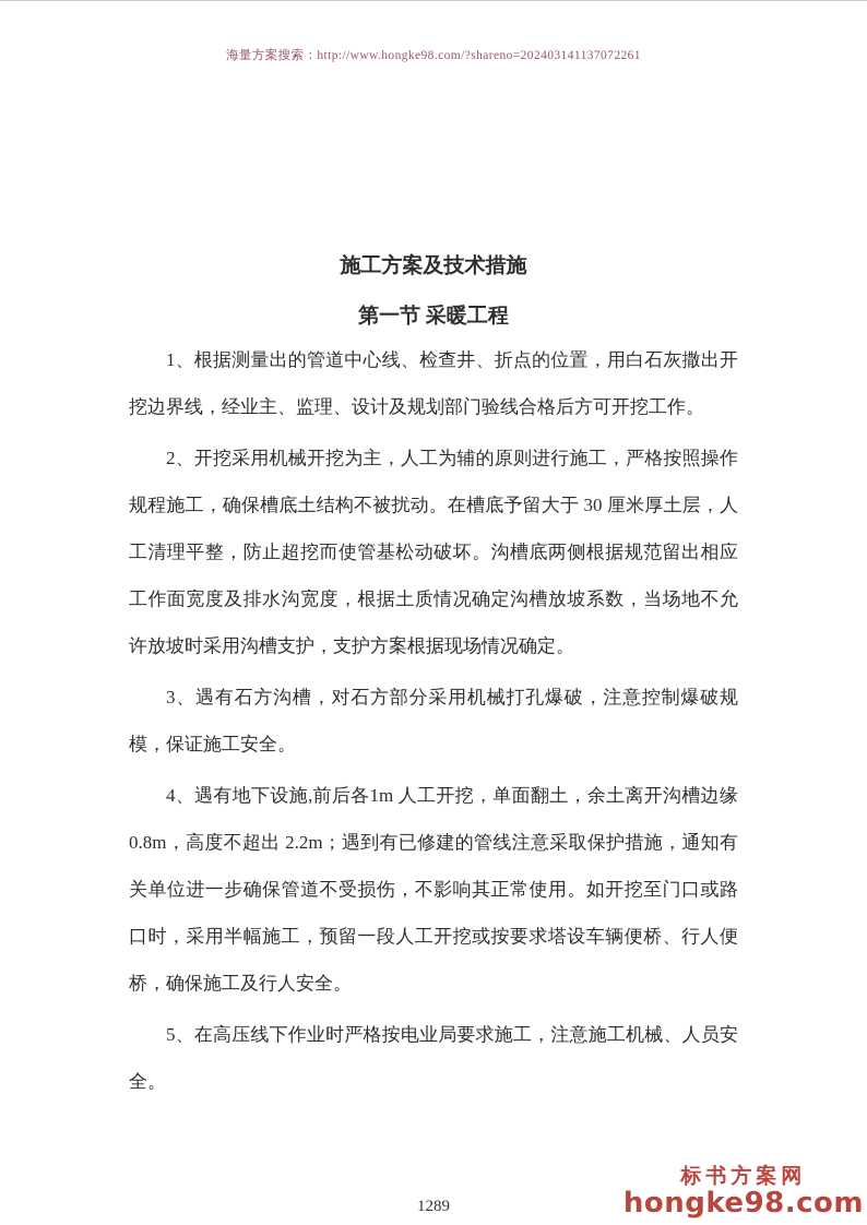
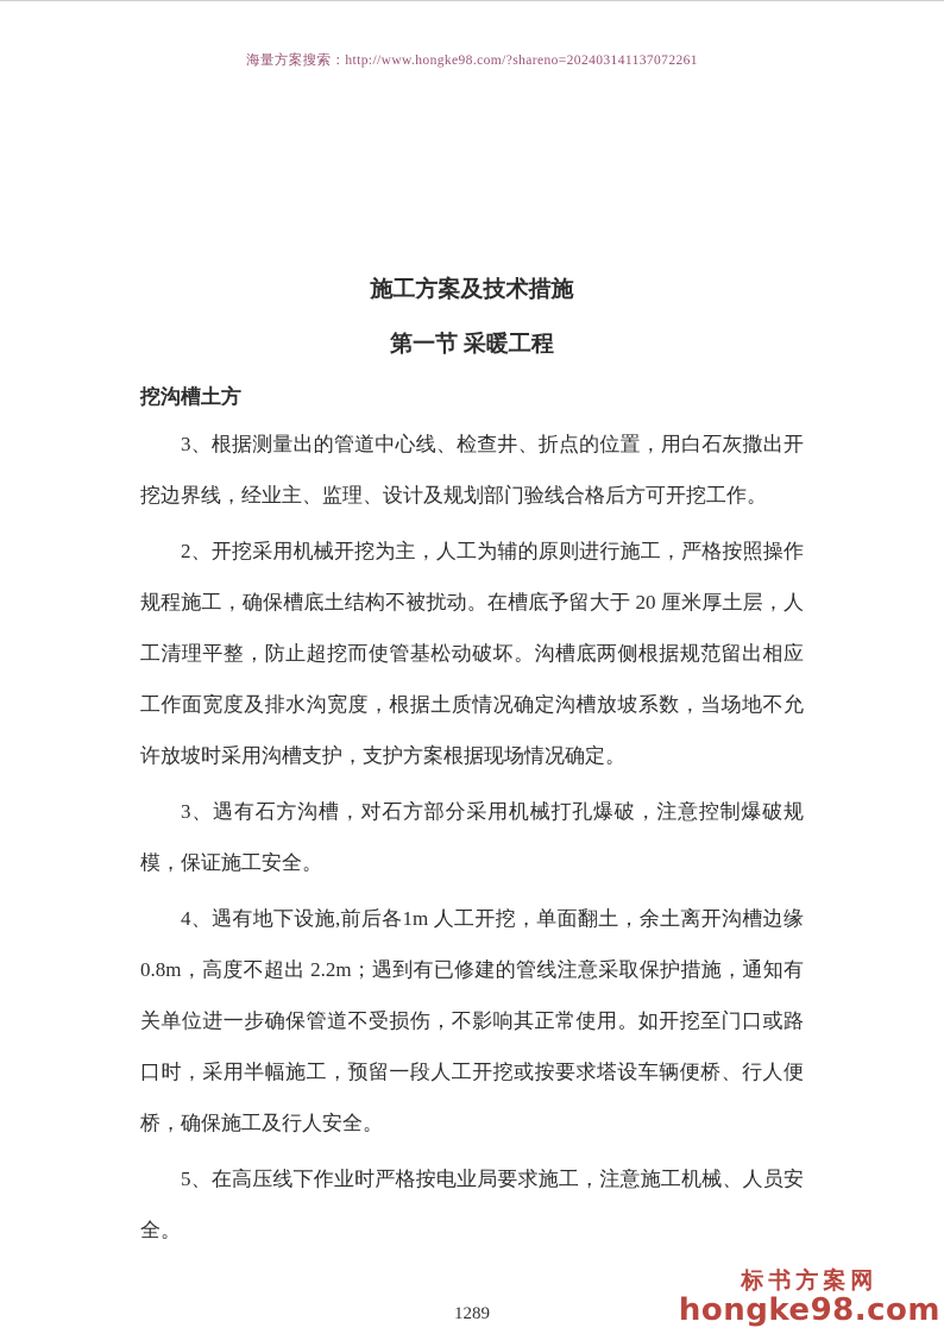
  海量方案搜索：http://www.hongke98.com/?shareno=202403141137072261
  施工方案及技术措施
  第一节 采暖工程
+ 挖沟槽土方
- 1、根据测量出的管道中心线、检查井、折点的位置，用白石灰撒出开挖边界线，经业主、监理、设计及规划部门验线合格后方可开挖工作。
+ 3、根据测量出的管道中心线、检查井、折点的位置，用白石灰撒出开挖边界线，经业主、监理、设计及规划部门验线合格后方可开挖工作。
- 2、开挖采用机械开挖为主，人工为辅的原则进行施工，严格按照操作规程施工，确保槽底土结构不被扰动。在槽底予留大于 30 厘米厚土层，人工清理平整，防止超挖而使管基松动破坏。沟槽底两侧根据规范留出相应工作面宽度及排水沟宽度，根据土质情况确定沟槽放坡系数，当场地不允许放坡时采用沟槽支护，支护方案根据现场情况确定。
+ 2、开挖采用机械开挖为主，人工为辅的原则进行施工，严格按照操作规程施工，确保槽底土结构不被扰动。在槽底予留大于 20 厘米厚土层，人工清理平整，防止超挖而使管基松动破坏。沟槽底两侧根据规范留出相应工作面宽度及排水沟宽度，根据土质情况确定沟槽放坡系数，当场地不允许放坡时采用沟槽支护，支护方案根据现场情况确定。
  3、遇有石方沟槽，对石方部分采用机械打孔爆破，注意控制爆破规模，保证施工安全。
  4、遇有地下设施,前后各1m 人工开挖，单面翻土，余土离开沟槽边缘0.8m，高度不超出 2.2m；遇到有已修建的管线注意采取保护措施，通知有关单位进一步确保管道不受损伤，不影响其正常使用。如开挖至门口或路口时，采用半幅施工，预留一段人工开挖或按要求塔设车辆便桥、行人便桥，确保施工及行人安全。
  5、在高压线下作业时严格按电业局要求施工，注意施工机械、人员安全。
  1289
  标书方案网
  hongke98.com
